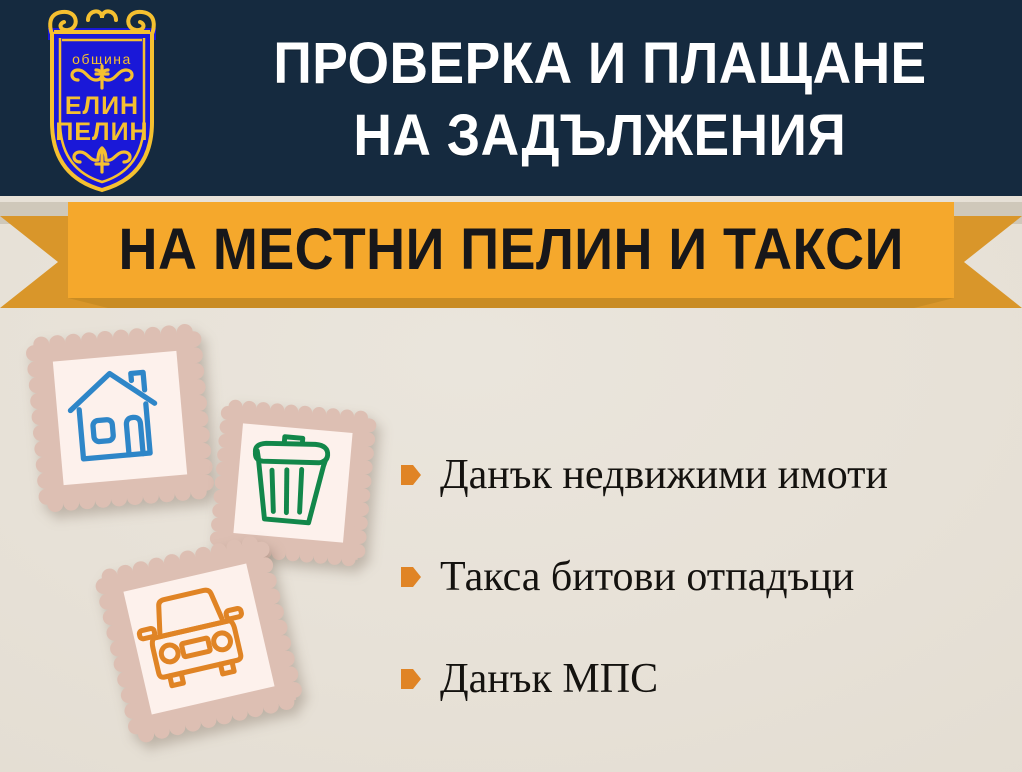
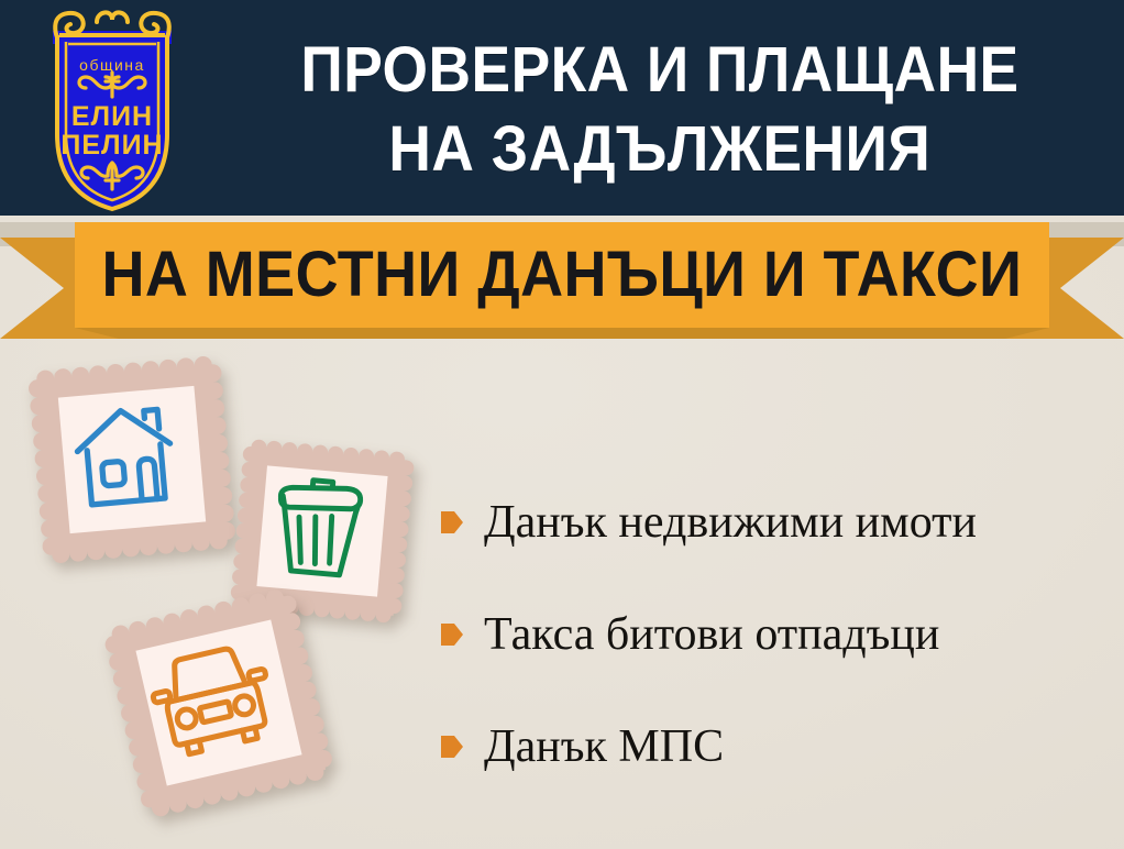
  община
  ЕЛИН
  ПЕЛИН
  ПРОВЕРКА И ПЛАЩАНЕ
  НА ЗАДЪЛЖЕНИЯ
- НА МЕСТНИ ПЕЛИН И ТАКСИ
+ НА МЕСТНИ ДАНЪЦИ И ТАКСИ
  Данък недвижими имоти
  Такса битови отпадъци
  Данък МПС
